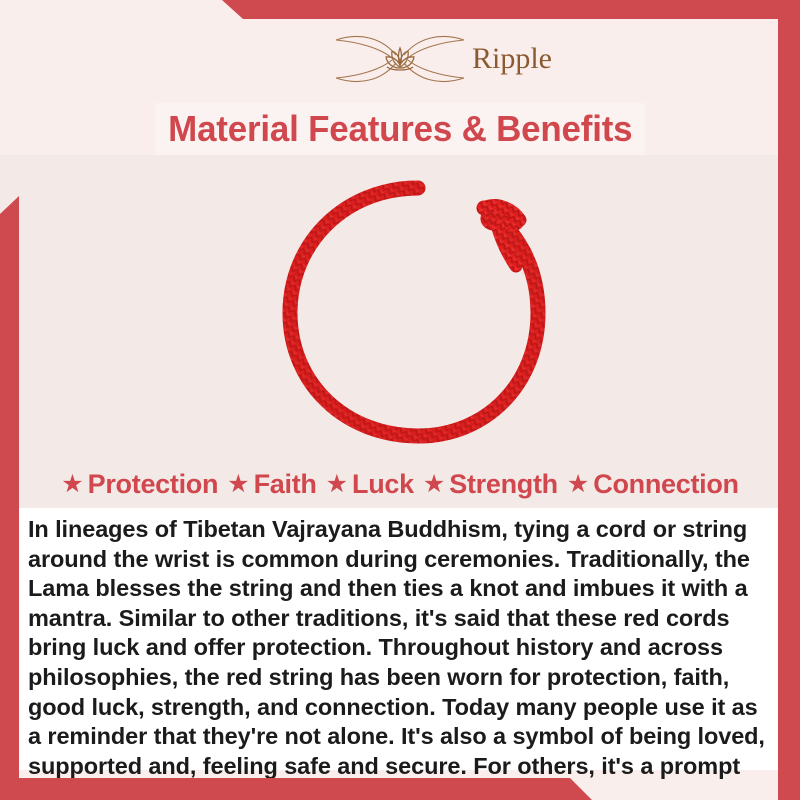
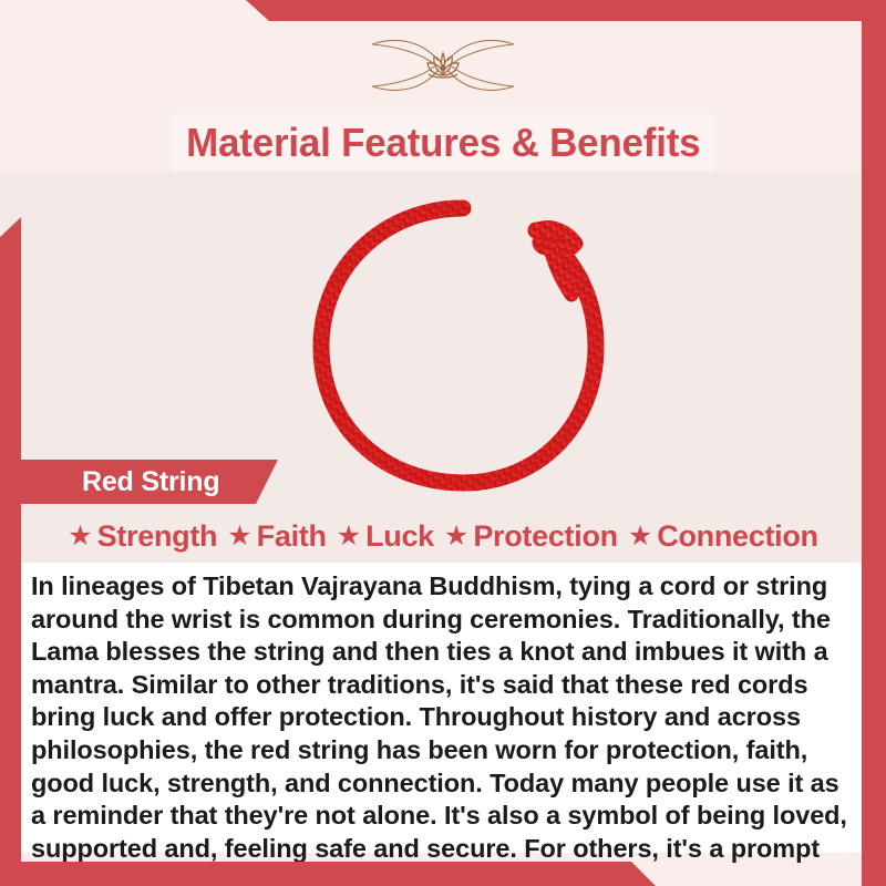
- Ripple
  Material Features & Benefits
+ Red String
  ★
- Protection
+ Strength
  ★
  Faith
  ★
  Luck
  ★
- Strength
+ Protection
  ★
  Connection
  In lineages of Tibetan Vajrayana Buddhism, tying a cord or string around the wrist is common during ceremonies. Traditionally, the Lama blesses the string and then ties a knot and imbues it with a mantra. Similar to other traditions, it's said that these red cords bring luck and offer protection. Throughout history and across philosophies, the red string has been worn for protection, faith, good luck, strength, and connection. Today many people use it as a reminder that they're not alone. It's also a symbol of being loved, supported and, feeling safe and secure. For others, it's a prompt
